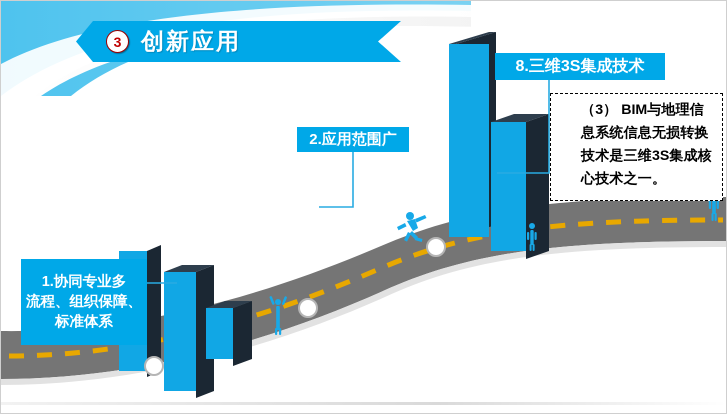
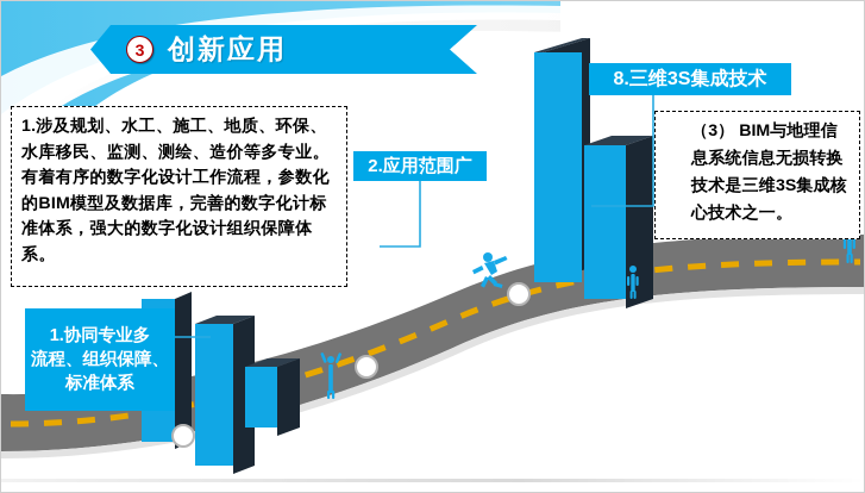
  3
  创新应用
+ 1.涉及规划、水工、施工、地质、环保、水库移民、监测、测绘、造价等多专业。有着有序的数字化设计工作流程，参数化的BIM模型及数据库，完善的数字化计标准体系，强大的数字化设计组织保障体系。
  （3） BIM与地理信息系统信息无损转换技术是三维3S集成核心技术之一。
  1.协同专业多
  流程、组织保障、
  标准体系
  2.应用范围广
  8.三维3S集成技术
